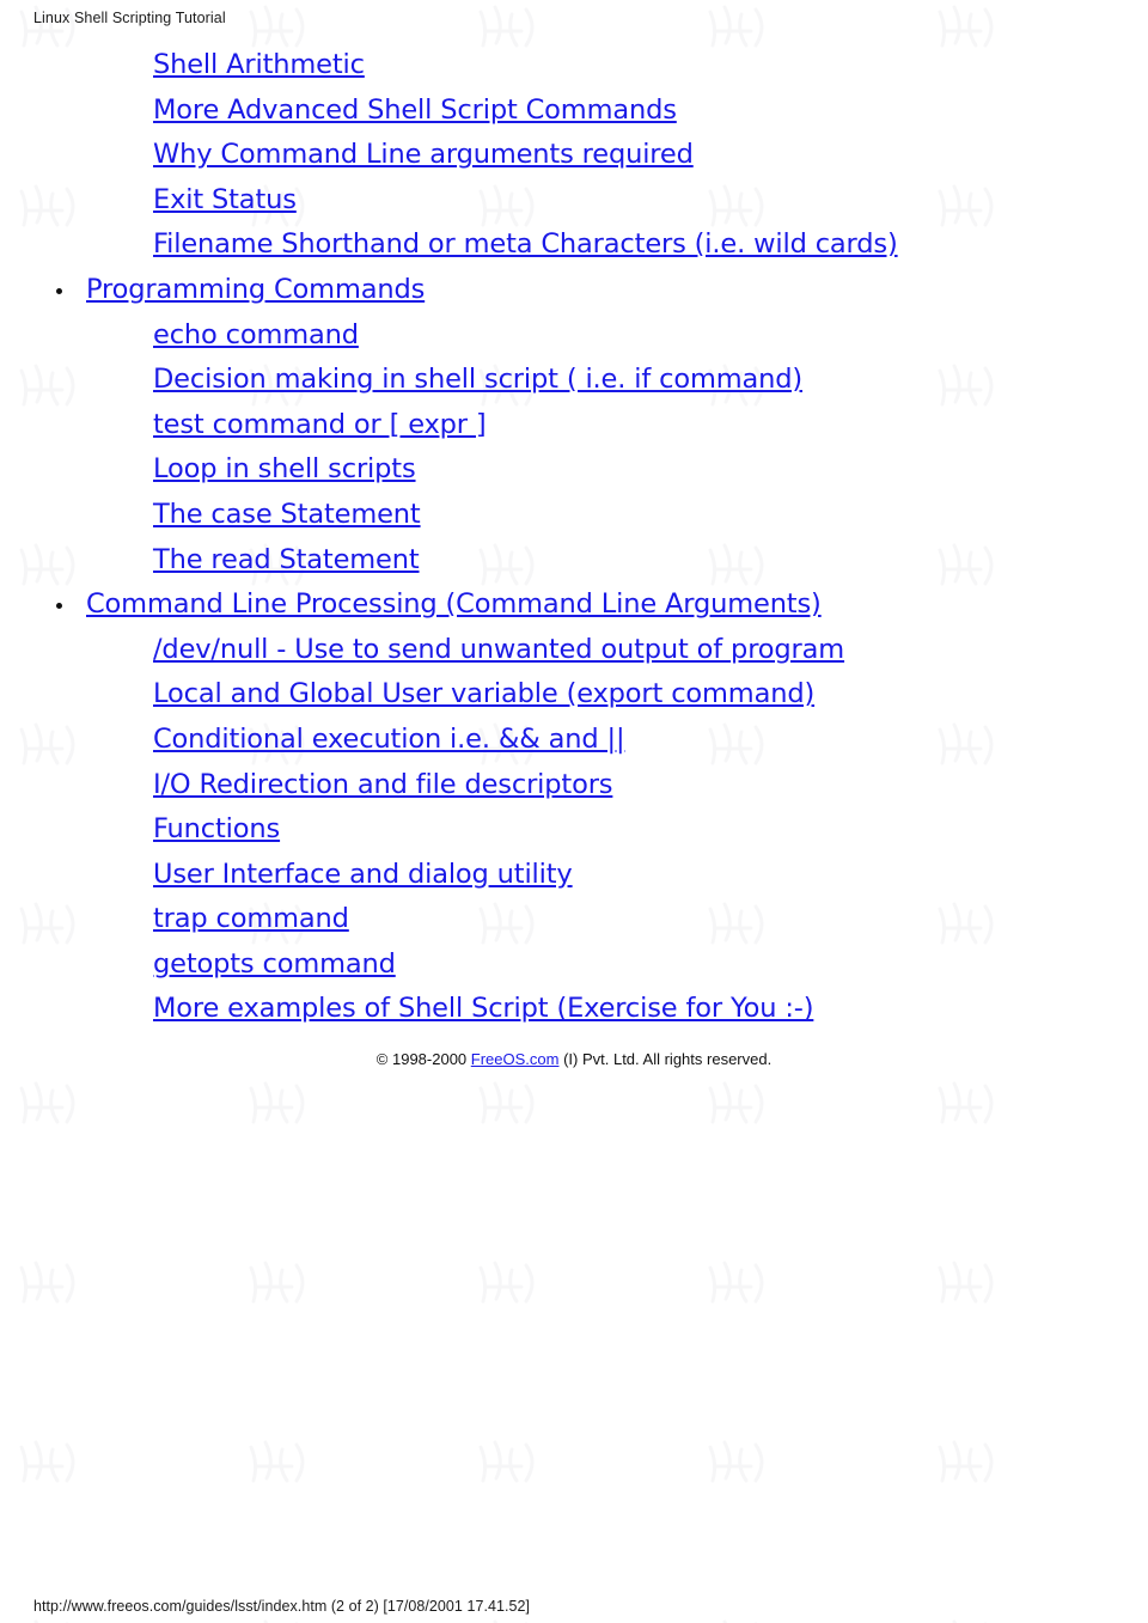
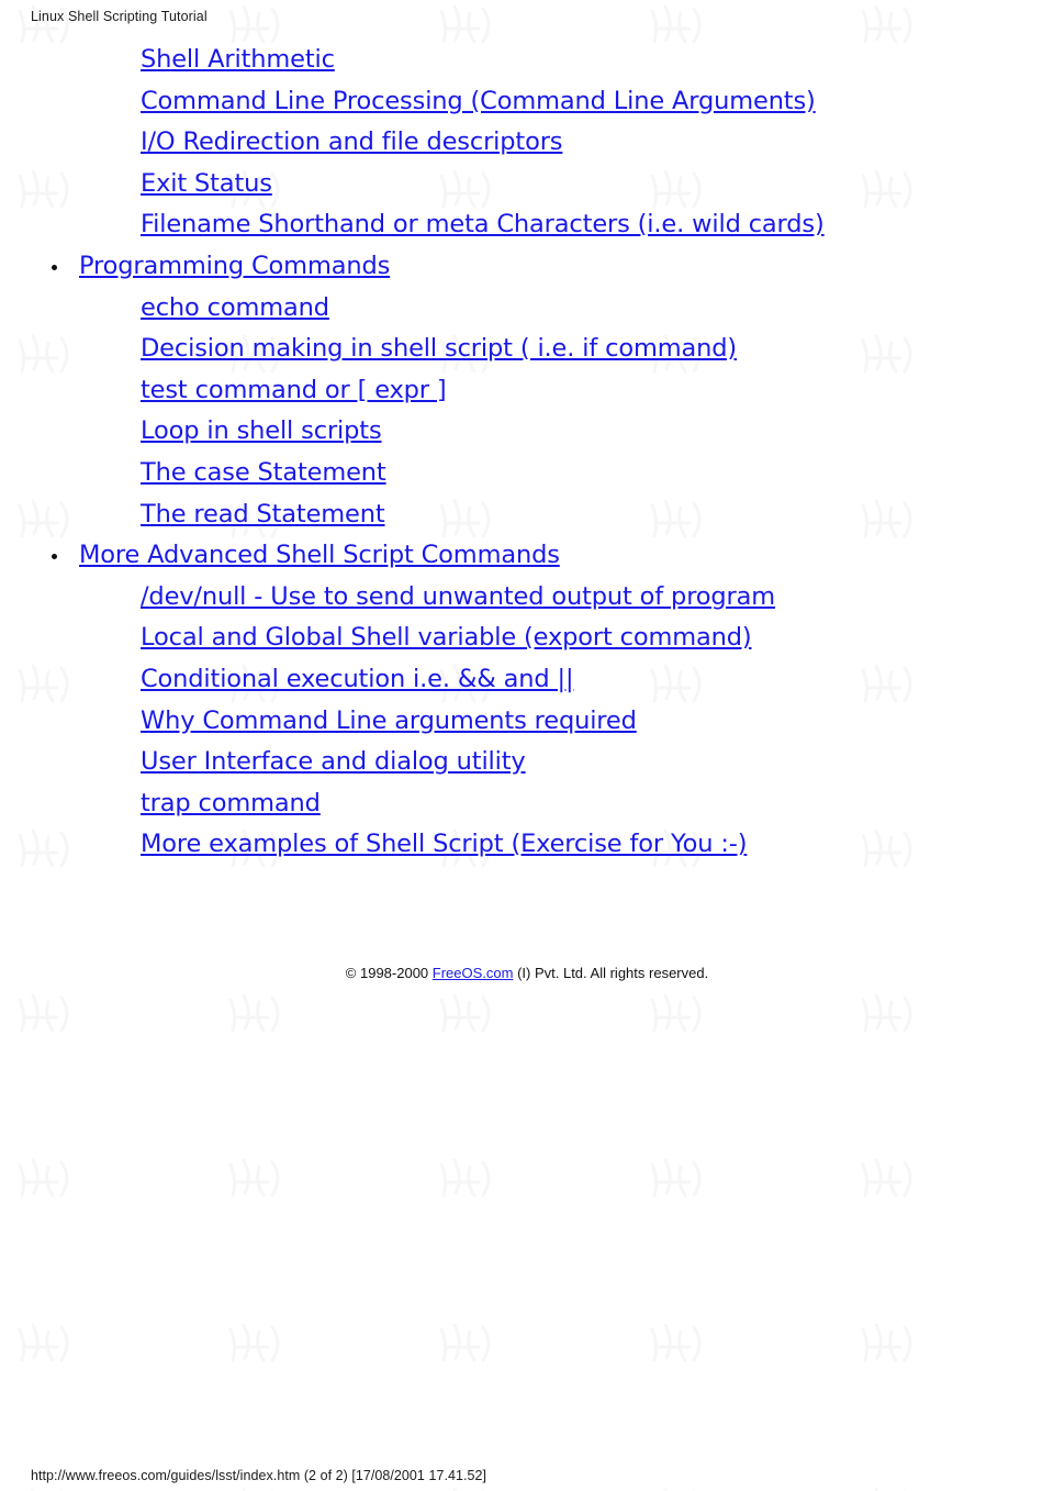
  Linux Shell Scripting Tutorial
  Shell Arithmetic
- More Advanced Shell Script Commands
+ Command Line Processing (Command Line Arguments)
- Why Command Line arguments required
+ I/O Redirection and file descriptors
  Exit Status
  Filename Shorthand or meta Characters (i.e. wild cards)
  Programming Commands
  echo command
  Decision making in shell script ( i.e. if command)
  test command or [ expr ]
  Loop in shell scripts
  The case Statement
  The read Statement
- Command Line Processing (Command Line Arguments)
+ More Advanced Shell Script Commands
  /dev/null - Use to send unwanted output of program
- Local and Global User variable (export command)
+ Local and Global Shell variable (export command)
  Conditional execution i.e. && and ||
- I/O Redirection and file descriptors
+ Why Command Line arguments required
- Functions
  User Interface and dialog utility
  trap command
- getopts command
  More examples of Shell Script (Exercise for You :-)
  © 1998-2000 FreeOS.com (I) Pvt. Ltd. All rights reserved.
  http://www.freeos.com/guides/lsst/index.htm (2 of 2) [17/08/2001 17.41.52]
